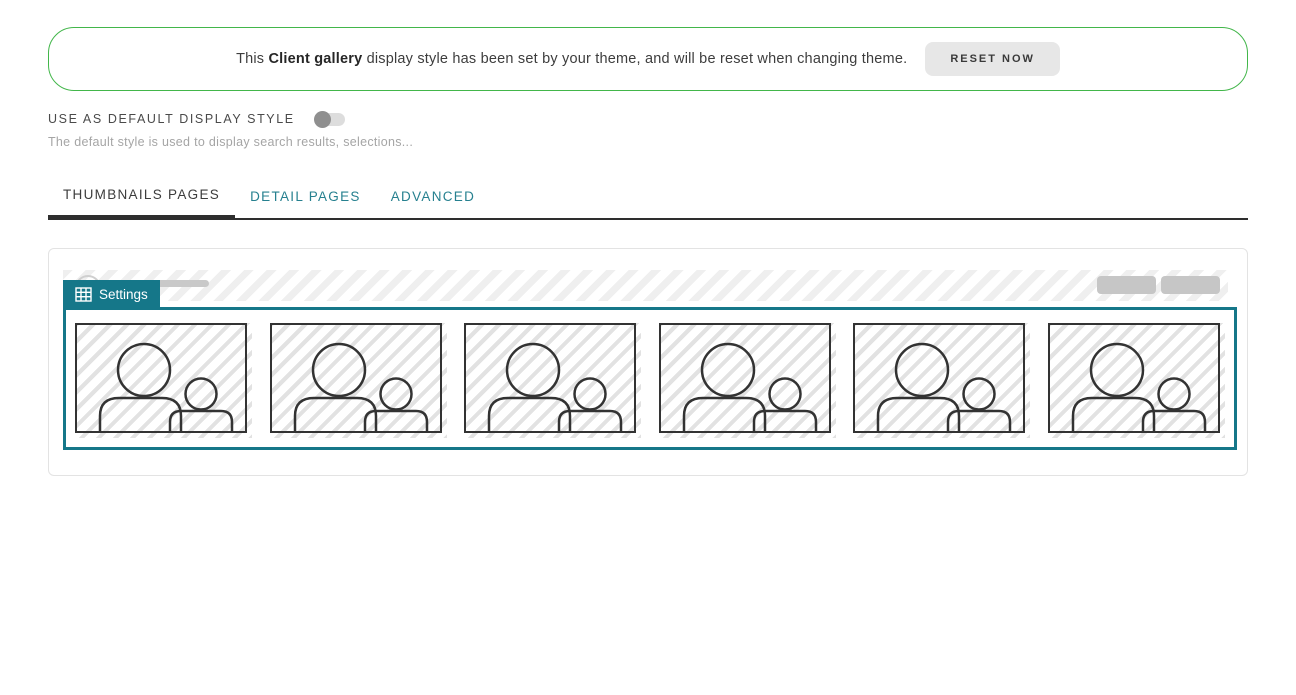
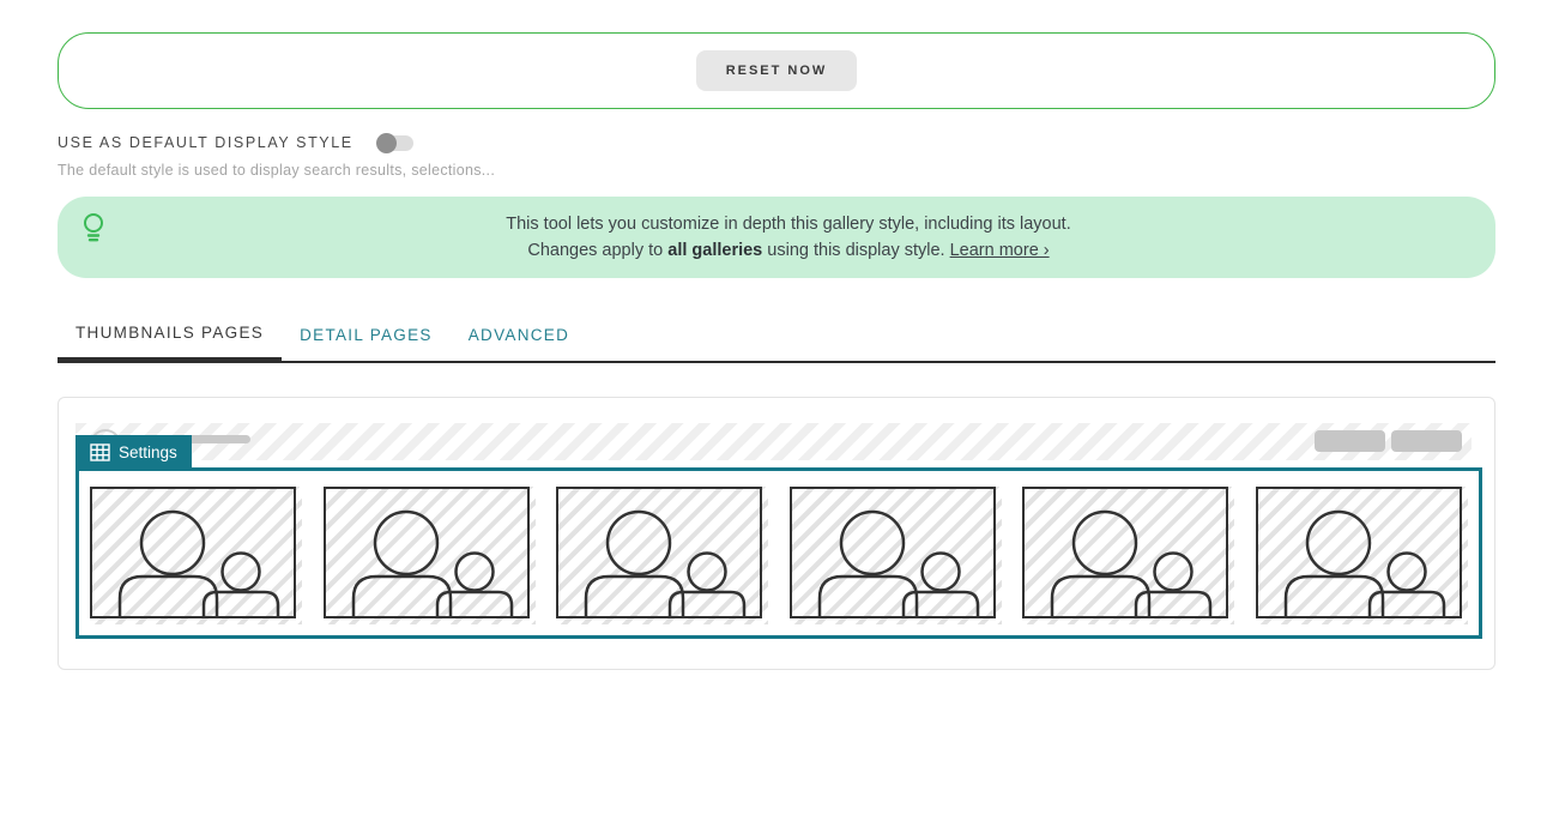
- This Client gallery display style has been set by your theme, and will be reset when changing theme.
  RESET NOW
  USE AS DEFAULT DISPLAY STYLE
  The default style is used to display search results, selections...
+ This tool lets you customize in depth this gallery style, including its layout.
+ Changes apply to all galleries using this display style. Learn more ›
  THUMBNAILS PAGES
  DETAIL PAGES
  ADVANCED
  Settings
